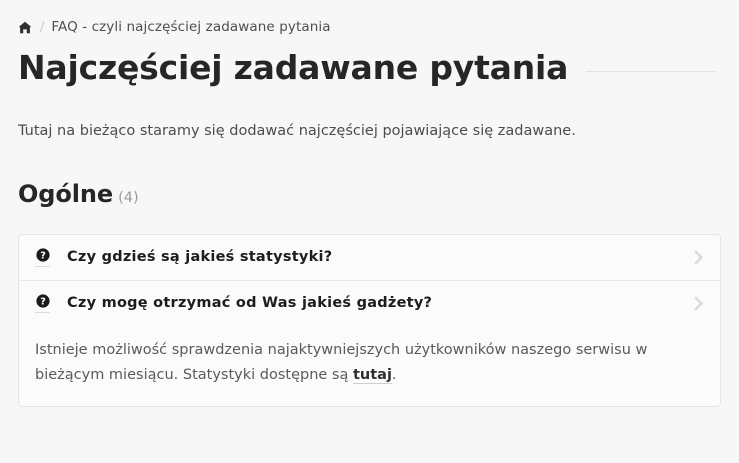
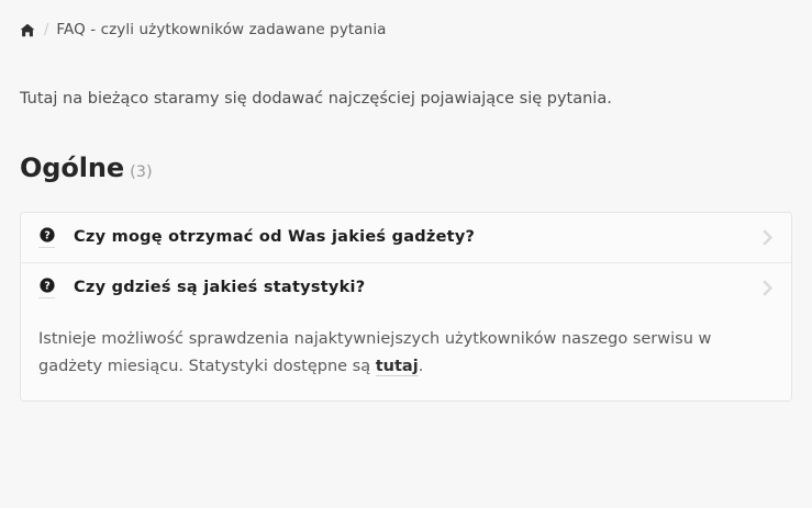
  /
- FAQ - czyli najczęściej zadawane pytania
+ FAQ - czyli użytkowników zadawane pytania
- Najczęściej zadawane pytania
- Tutaj na bieżąco staramy się dodawać najczęściej pojawiające się zadawane.
+ Tutaj na bieżąco staramy się dodawać najczęściej pojawiające się pytania.
- Ogólne (4)
+ Ogólne (3)
  ?
- Czy gdzieś są jakieś statystyki?
+ Czy mogę otrzymać od Was jakieś gadżety?
  ?
- Czy mogę otrzymać od Was jakieś gadżety?
+ Czy gdzieś są jakieś statystyki?
- Istnieje możliwość sprawdzenia najaktywniejszych użytkowników naszego serwisu w bieżącym miesiącu. Statystyki dostępne są tutaj.
+ Istnieje możliwość sprawdzenia najaktywniejszych użytkowników naszego serwisu w gadżety miesiącu. Statystyki dostępne są tutaj.
